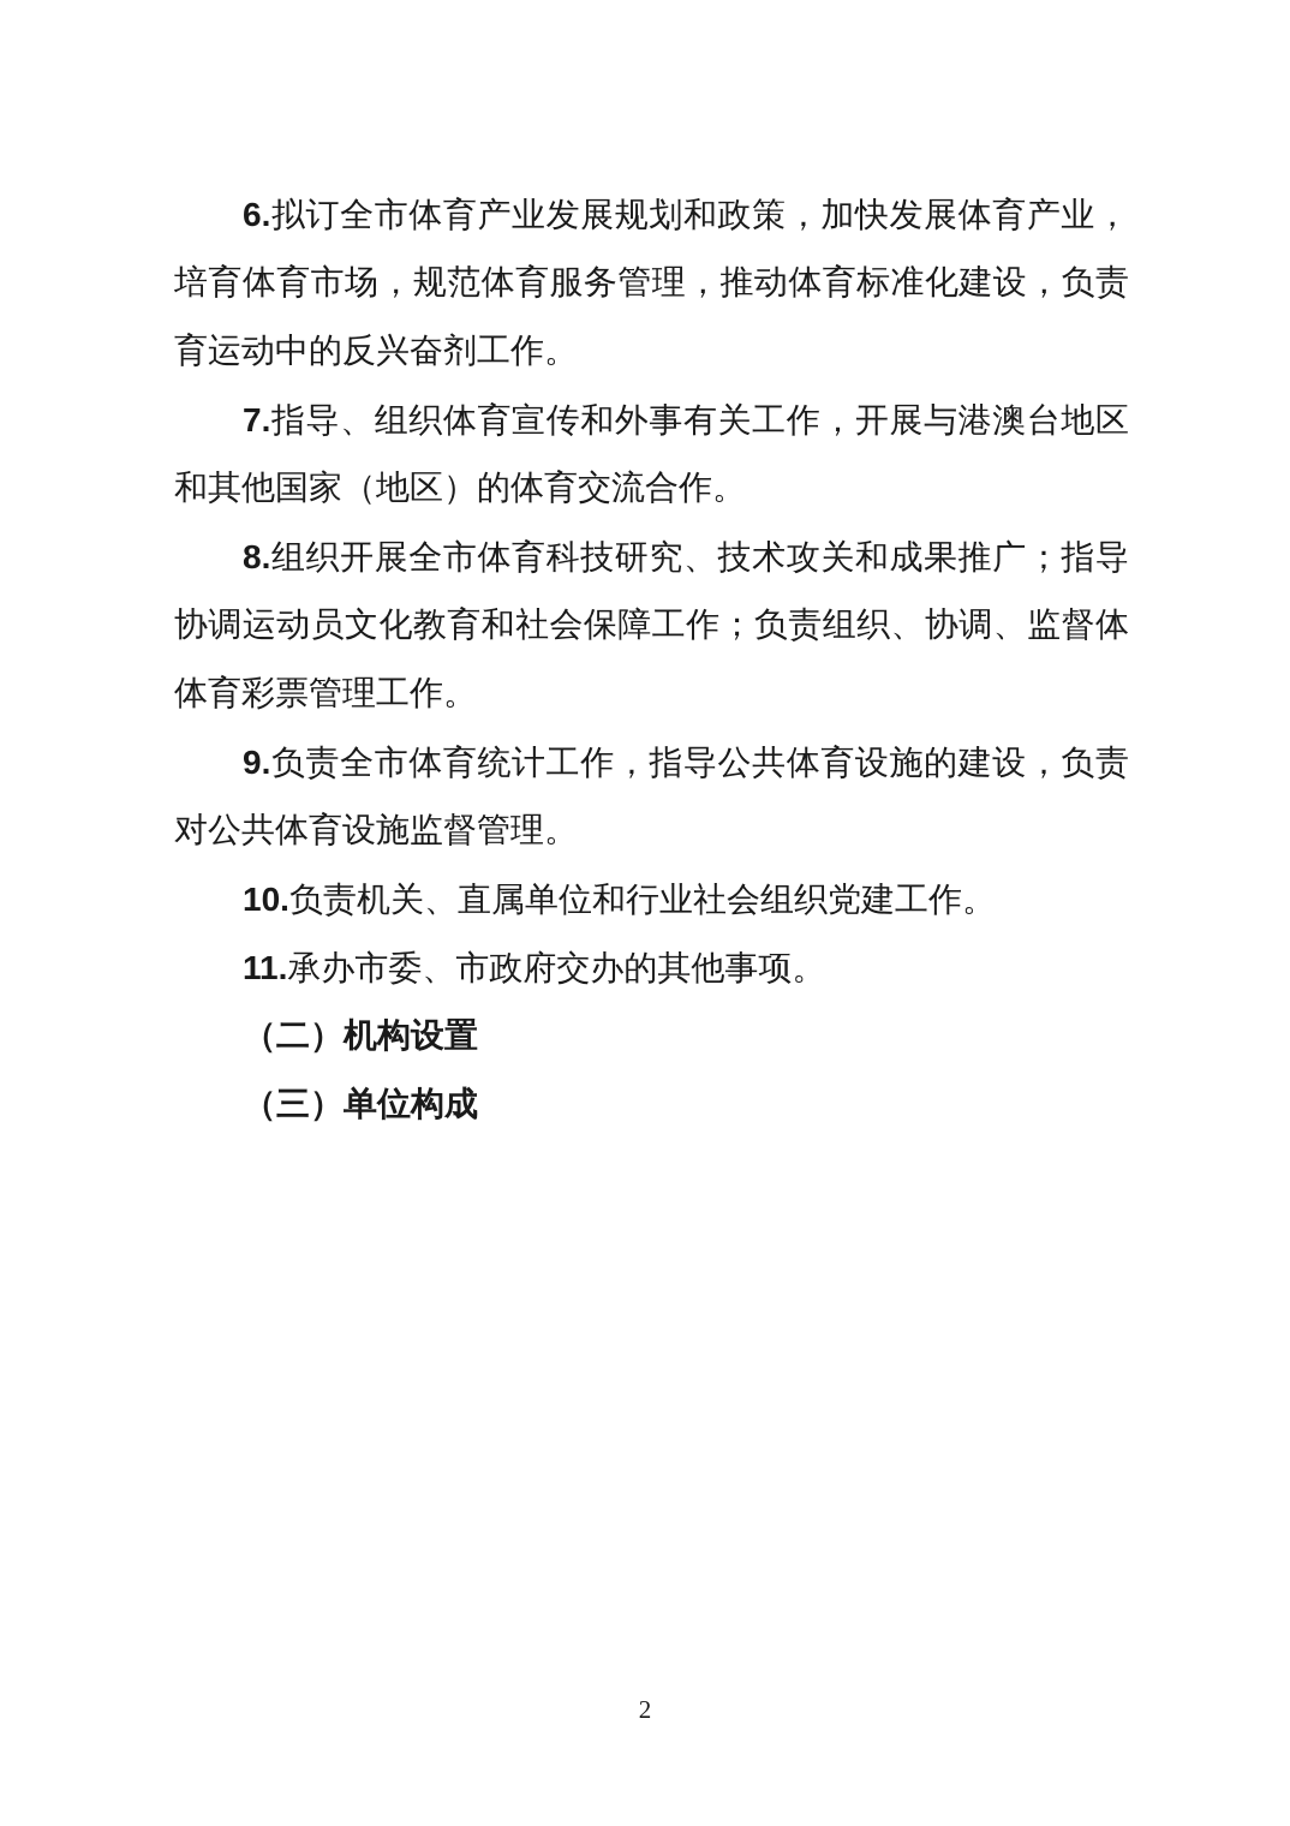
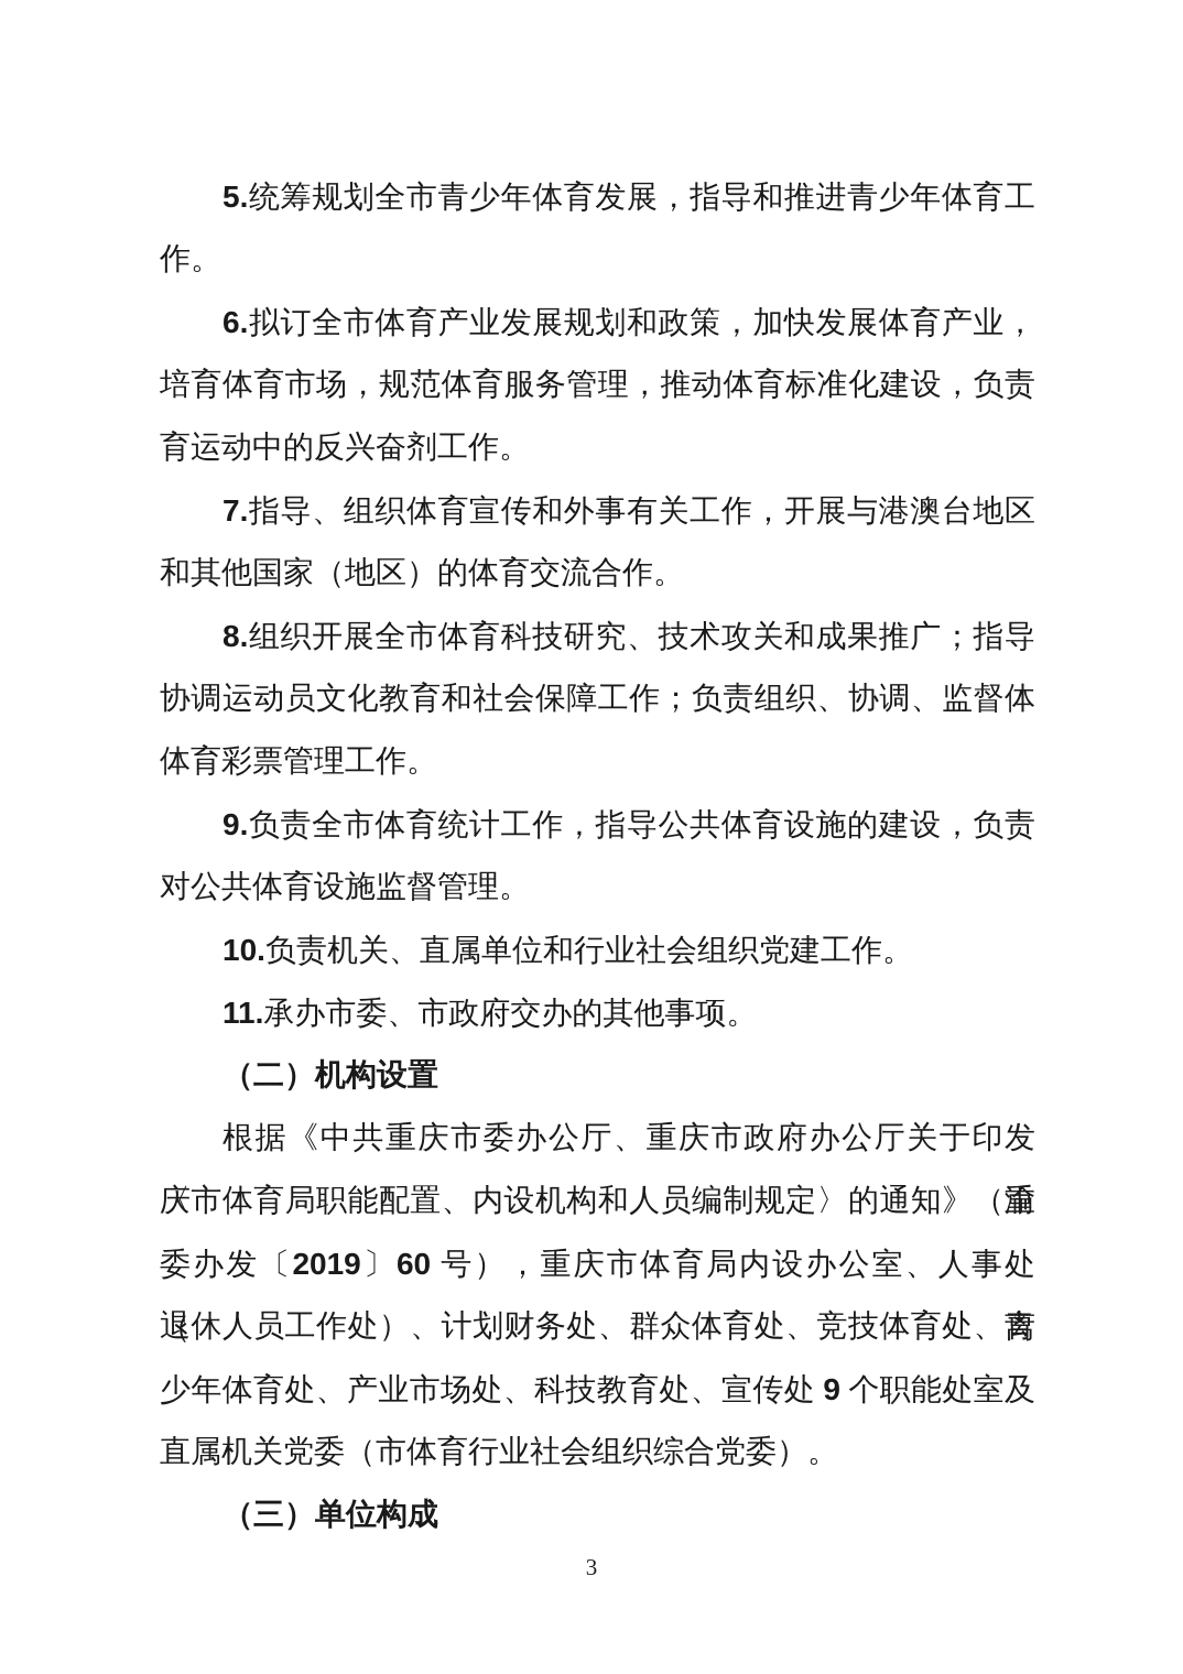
+ 5.统筹规划全市青少年体育发展，指导和推进青少年体育工
+ 作。
  6.拟订全市体育产业发展规划和政策，加快发展体育产业，
  培育体育市场，规范体育服务管理，推动体育标准化建设，负责
  育运动中的反兴奋剂工作。
  7.指导、组织体育宣传和外事有关工作，开展与港澳台地区
  和其他国家（地区）的体育交流合作。
  8.组织开展全市体育科技研究、技术攻关和成果推广；指导
  协调运动员文化教育和社会保障工作；负责组织、协调、监督体
  体育彩票管理工作。
  9.负责全市体育统计工作，指导公共体育设施的建设，负责
  对公共体育设施监督管理。
  10.负责机关、直属单位和行业社会组织党建工作。
  11.承办市委、市政府交办的其他事项。
  （二）机构设置
+ 根据《中共重庆市委办公厅、重庆市政府办公厅关于印发〈重
+ 庆市体育局职能配置、内设机构和人员编制规定〉的通知》（渝
+ 委办发〔2019〕60 号），重庆市体育局内设办公室、人事处（离
+ 退休人员工作处）、计划财务处、群众体育处、竞技体育处、青
+ 少年体育处、产业市场处、科技教育处、宣传处 9 个职能处室及
+ 直属机关党委（市体育行业社会组织综合党委）。
  （三）单位构成
- 2
+ 3
